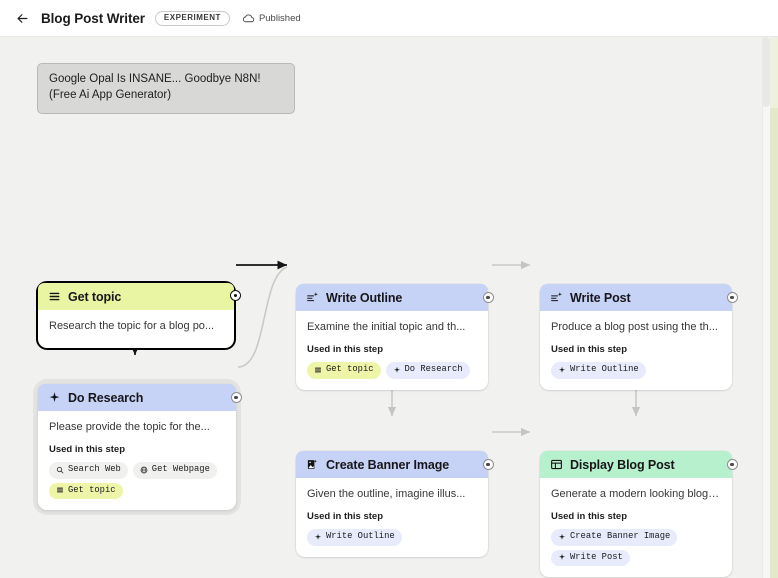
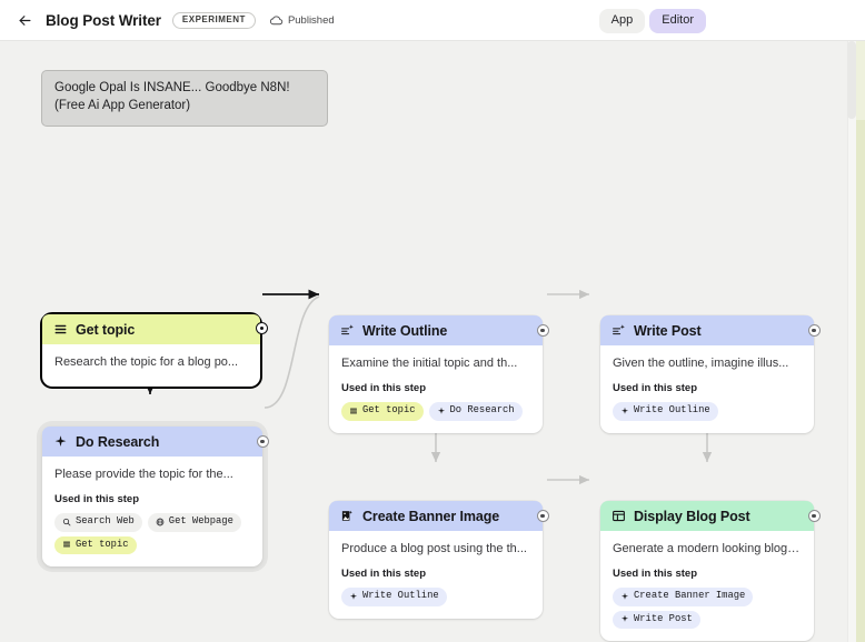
  Blog Post Writer
  EXPERIMENT
  Published
+ App
+ Editor
  Google Opal Is INSANE... Goodbye N8N! (Free Ai App Generator)
  Get topic
  Research the topic for a blog po...
  Do Research
  Please provide the topic for the...
  Used in this step
  Search Web
  Get Webpage
  Get topic
  Write Outline
  Examine the initial topic and th...
  Used in this step
  Get topic
  Do Research
  Write Post
- Produce a blog post using the th...
+ Given the outline, imagine illus...
  Used in this step
  Write Outline
  Create Banner Image
- Given the outline, imagine illus...
+ Produce a blog post using the th...
  Used in this step
  Write Outline
  Display Blog Post
  Generate a modern looking blog p.
  Used in this step
  Create Banner Image
  Write Post
